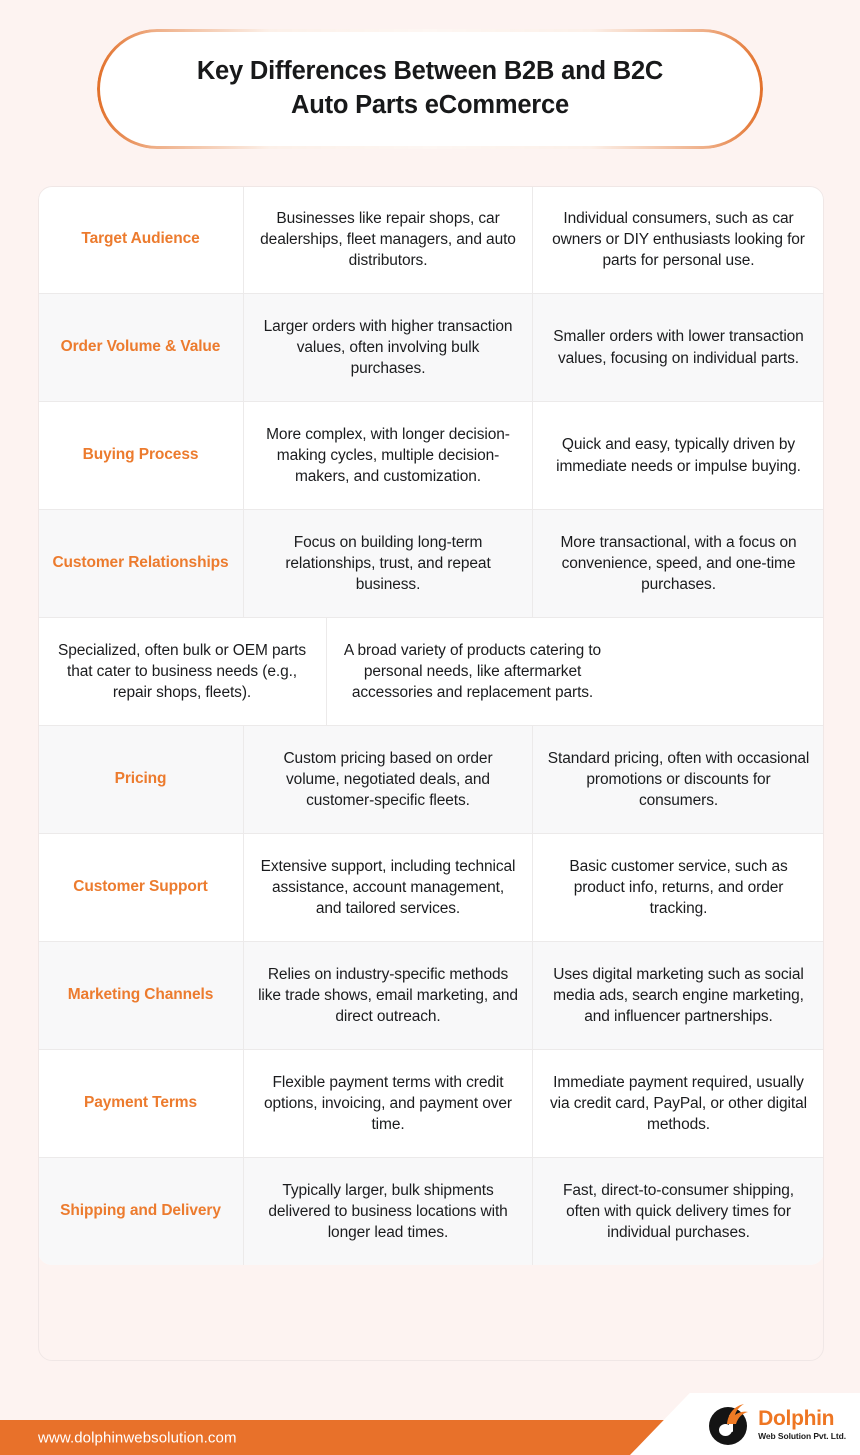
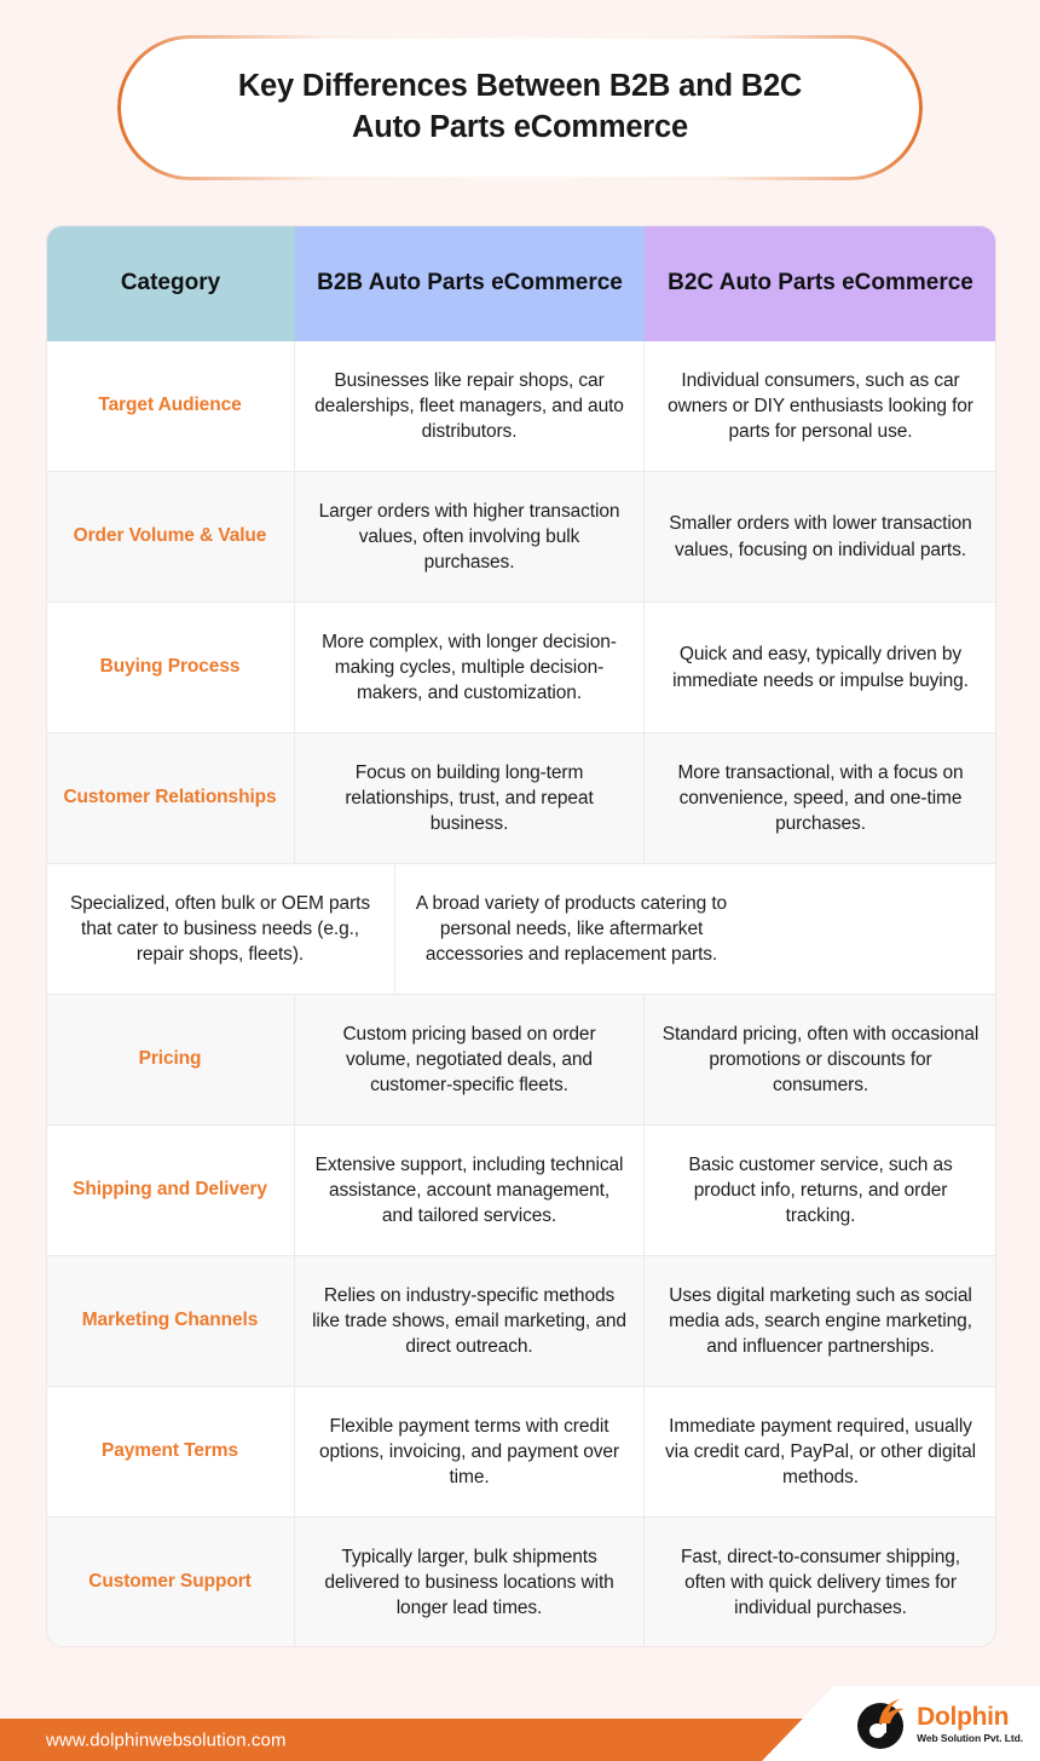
+ Category
+ B2B Auto Parts eCommerce
+ B2C Auto Parts eCommerce
  Target Audience
  Businesses like repair shops, car dealerships, fleet managers, and auto distributors.
  Individual consumers, such as car owners or DIY enthusiasts looking for parts for personal use.
  Order Volume & Value
  Larger orders with higher transaction values, often involving bulk purchases.
  Smaller orders with lower transaction values, focusing on individual parts.
  Buying Process
  More complex, with longer decision-making cycles, multiple decision-makers, and customization.
  Quick and easy, typically driven by immediate needs or impulse buying.
  Customer Relationships
  Focus on building long-term relationships, trust, and repeat business.
  More transactional, with a focus on convenience, speed, and one-time purchases.
  Specialized, often bulk or OEM parts that cater to business needs (e.g., repair shops, fleets).
  A broad variety of products catering to personal needs, like aftermarket accessories and replacement parts.
  Pricing
  Custom pricing based on order volume, negotiated deals, and customer-specific fleets.
  Standard pricing, often with occasional promotions or discounts for consumers.
- Customer Support
+ Shipping and Delivery
  Extensive support, including technical assistance, account management, and tailored services.
  Basic customer service, such as product info, returns, and order tracking.
  Marketing Channels
  Relies on industry-specific methods like trade shows, email marketing, and direct outreach.
  Uses digital marketing such as social media ads, search engine marketing, and influencer partnerships.
  Payment Terms
  Flexible payment terms with credit options, invoicing, and payment over time.
  Immediate payment required, usually via credit card, PayPal, or other digital methods.
- Shipping and Delivery
+ Customer Support
  Typically larger, bulk shipments delivered to business locations with longer lead times.
  Fast, direct-to-consumer shipping, often with quick delivery times for individual purchases.
  www.dolphinwebsolution.com
  Dolphin
  Web Solution Pvt. Ltd.
